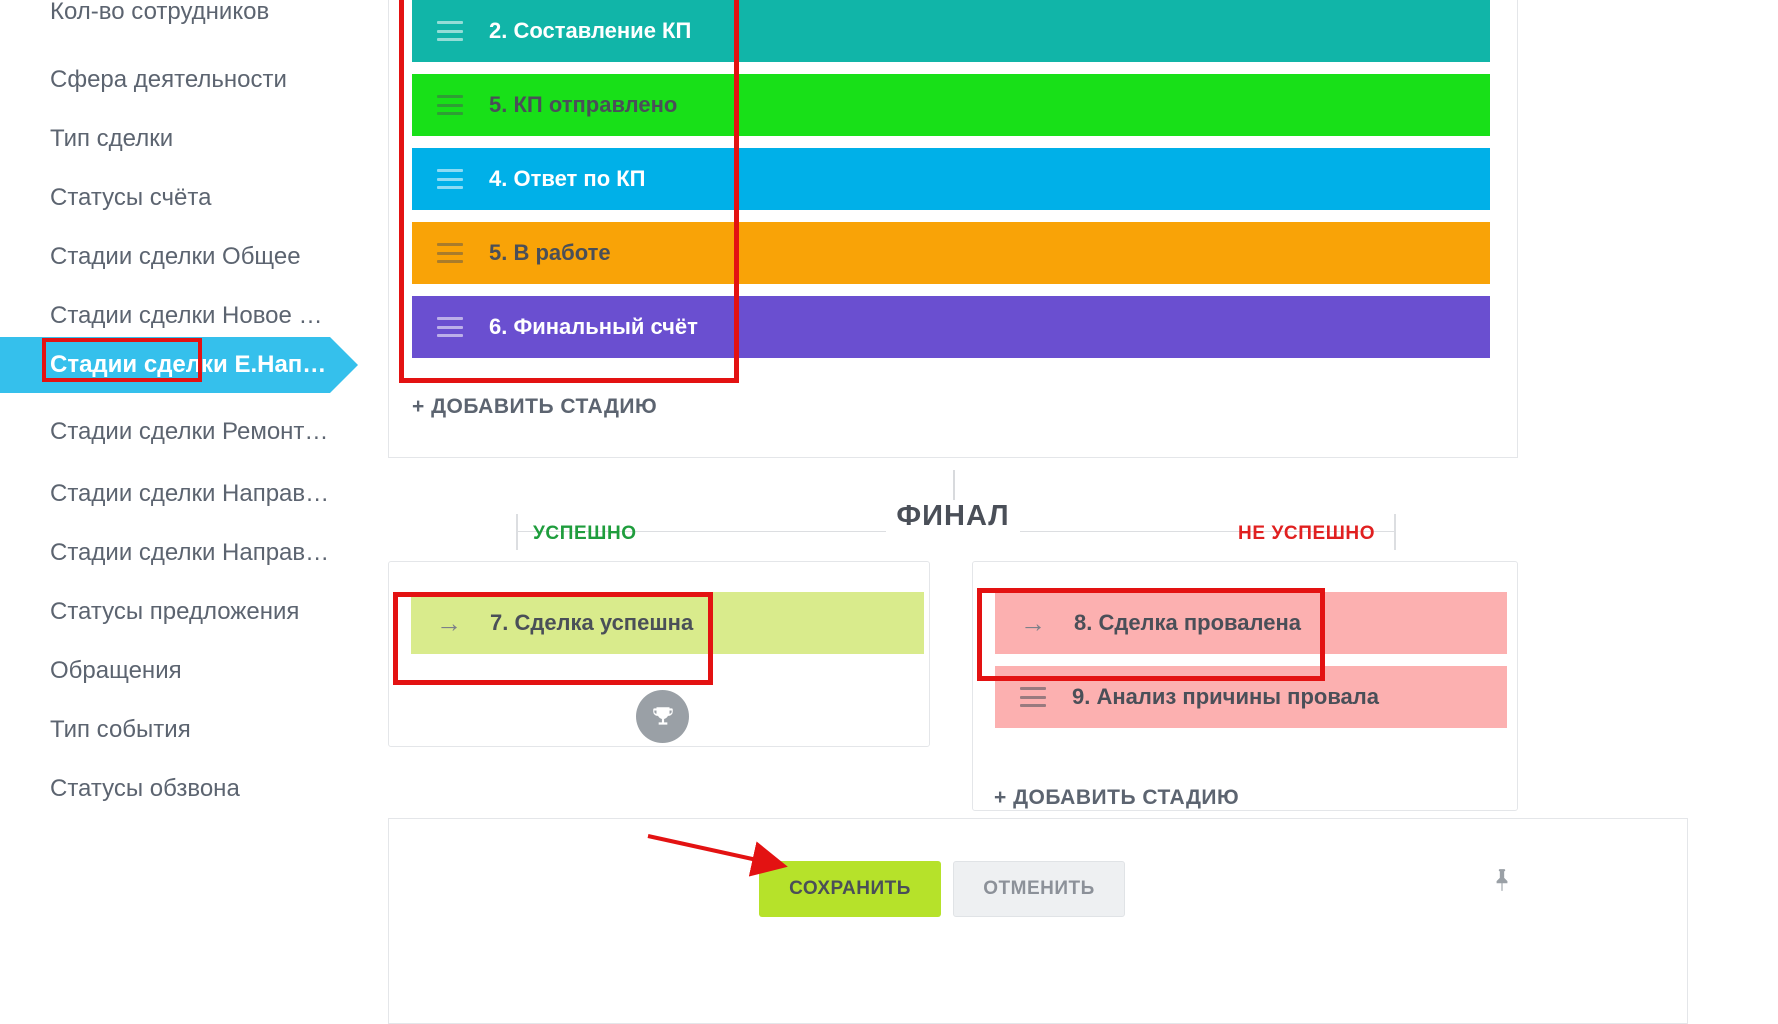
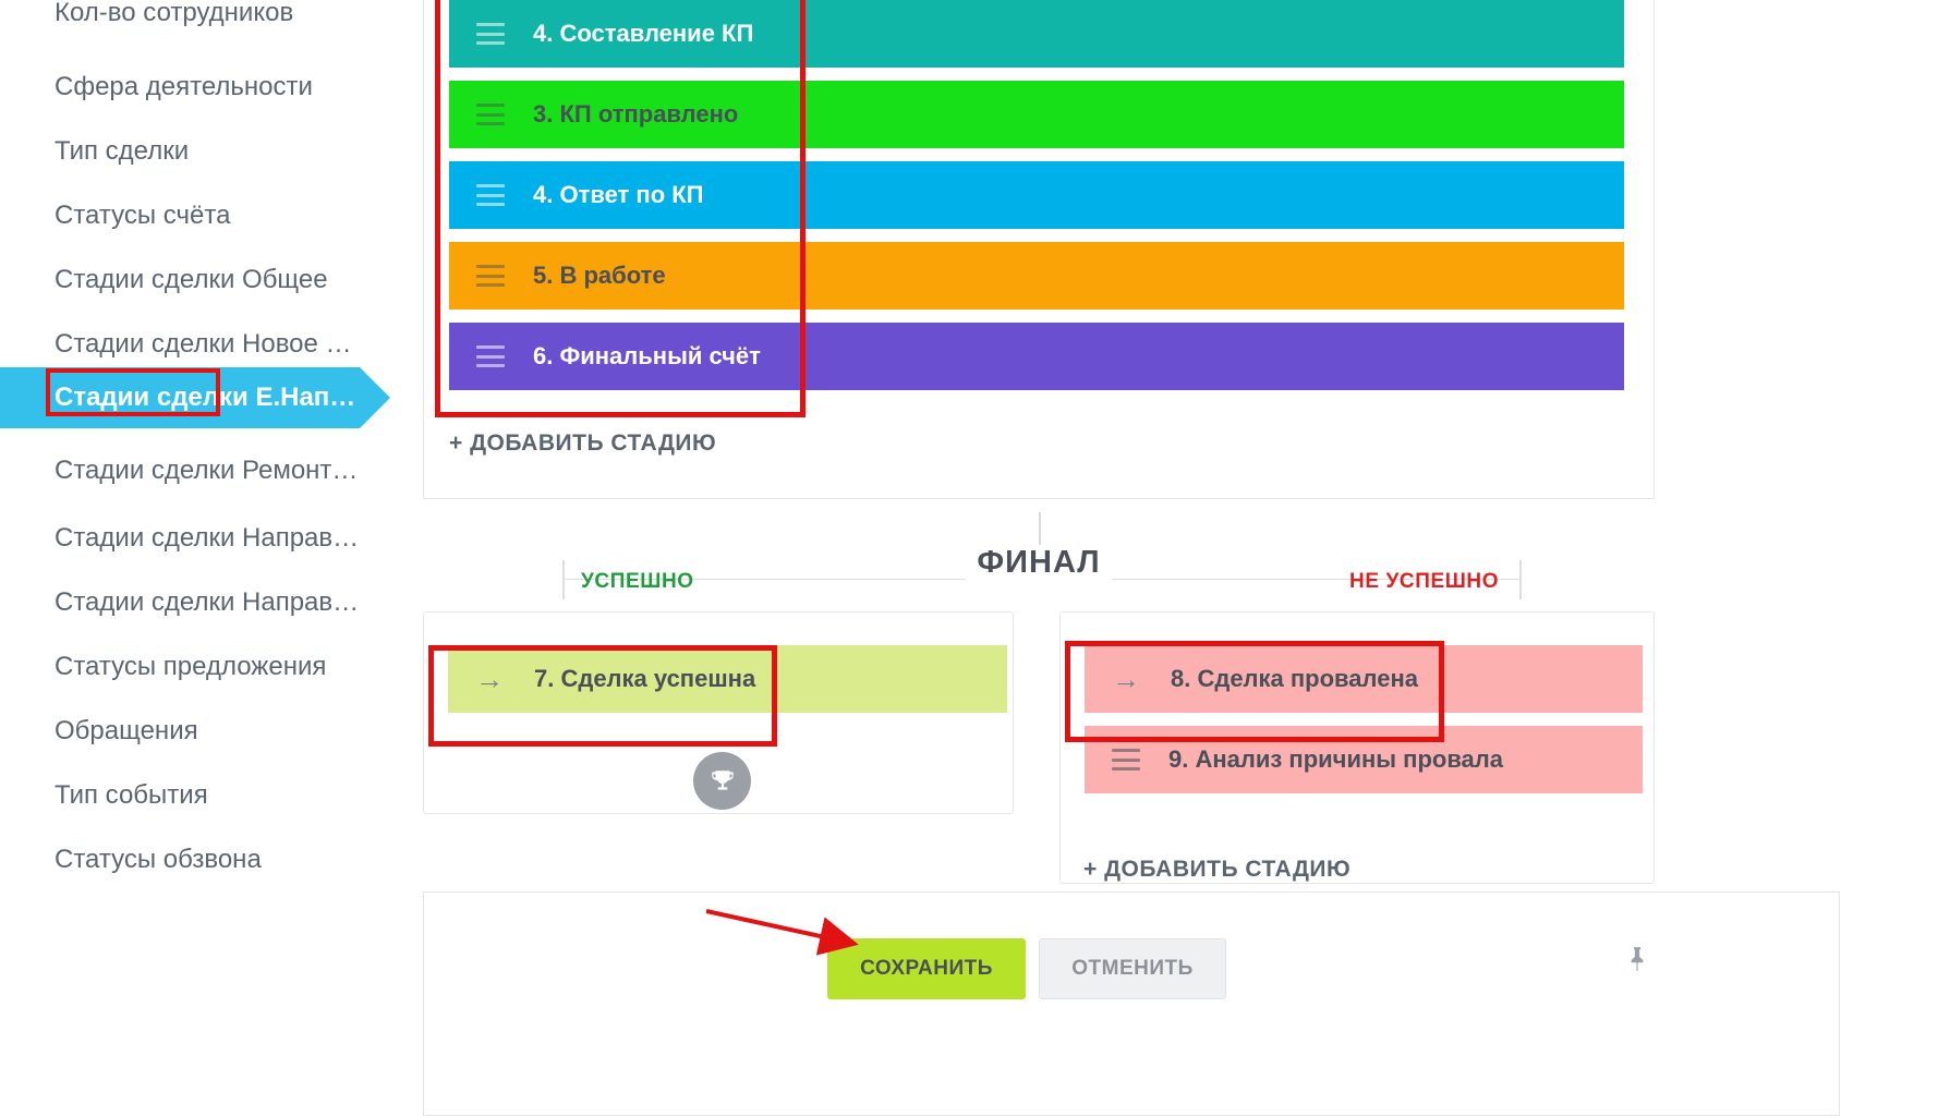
  Кол-во сотрудников
  Сфера деятельности
  Тип сделки
  Статусы счёта
  Стадии сделки Общее
  Стадии сделки Новое …
  Стадии сделки Е.Нап…
  Стадии сделки Ремонт…
  Стадии сделки Направ…
  Стадии сделки Направ…
  Статусы предложения
  Обращения
  Тип события
  Статусы обзвона
- 2. Составление КП
+ 4. Составление КП
- 5. КП отправлено
+ 3. КП отправлено
  4. Ответ по КП
  5. В работе
  6. Финальный счёт
  + ДОБАВИТЬ СТАДИЮ
  ФИНАЛ
  УСПЕШНО
  НЕ УСПЕШНО
  →
  7. Сделка успешна
  →
  8. Сделка провалена
  9. Анализ причины провала
  + ДОБАВИТЬ СТАДИЮ
  СОХРАНИТЬ
  ОТМЕНИТЬ
